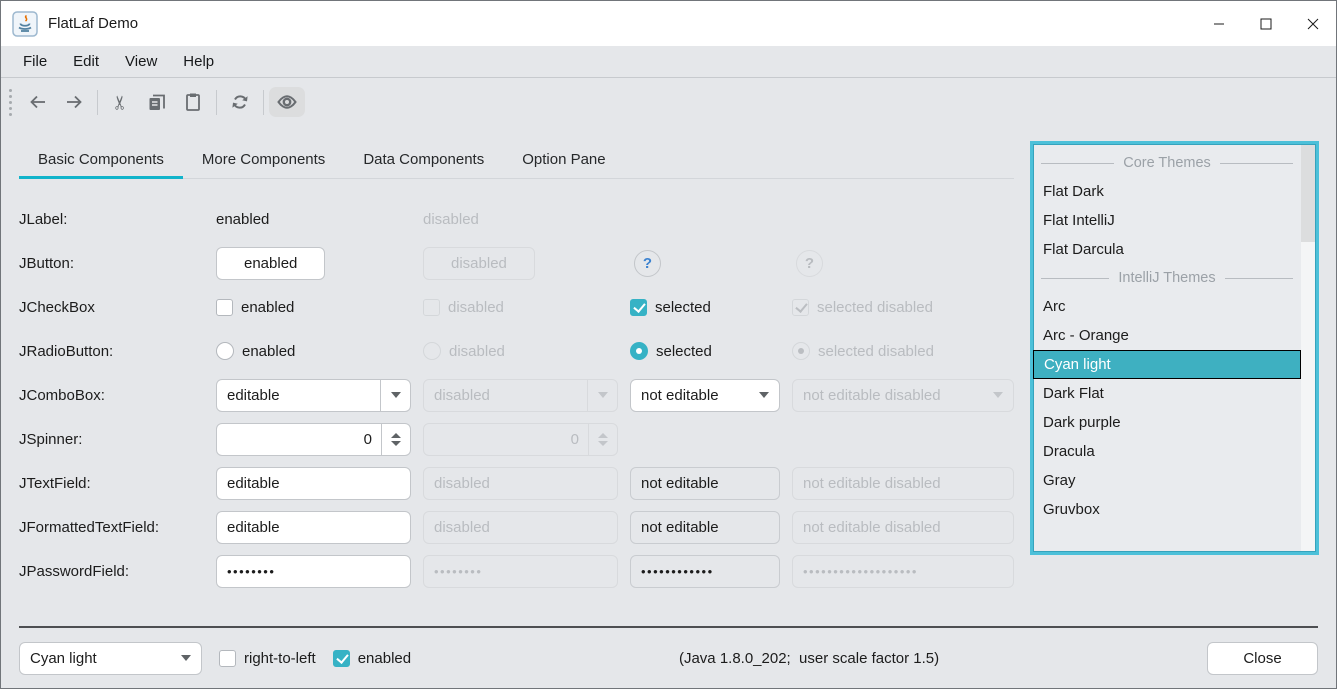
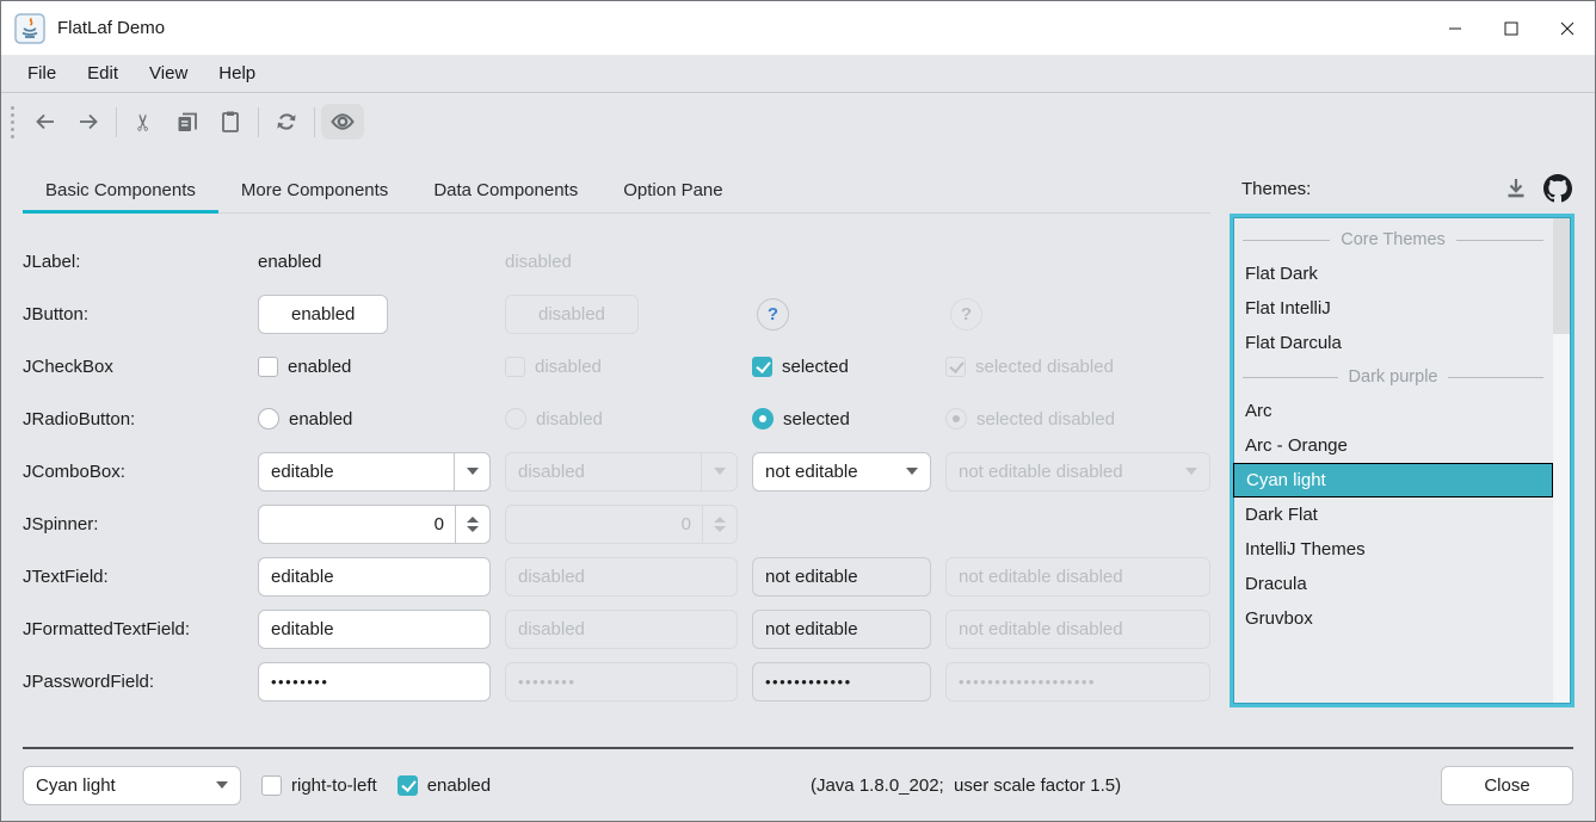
  FlatLaf Demo
  File
  Edit
  View
  Help
  Basic Components
  More Components
  Data Components
  Option Pane
  JLabel:
  enabled
  disabled
  JButton:
  enabled
  disabled
  ?
  ?
  JCheckBox
  enabled
  disabled
  selected
  selected disabled
  JRadioButton:
  enabled
  disabled
  selected
  selected disabled
  JComboBox:
  editable
  disabled
  not editable
  not editable disabled
  JSpinner:
  0
  0
  JTextField:
  editable
  disabled
  not editable
  not editable disabled
  JFormattedTextField:
  editable
  disabled
  not editable
  not editable disabled
  JPasswordField:
  ••••••••
  ••••••••
  ••••••••••••
  •••••••••••••••••••
+ Themes:
  Core Themes
  Flat Dark
  Flat IntelliJ
  Flat Darcula
- IntelliJ Themes
+ Dark purple
  Arc
  Arc - Orange
  Cyan light
  Dark Flat
- Dark purple
+ IntelliJ Themes
  Dracula
- Gray
  Gruvbox
  Cyan light
  right-to-left
  enabled
  (Java 1.8.0_202; user scale factor 1.5)
  Close
